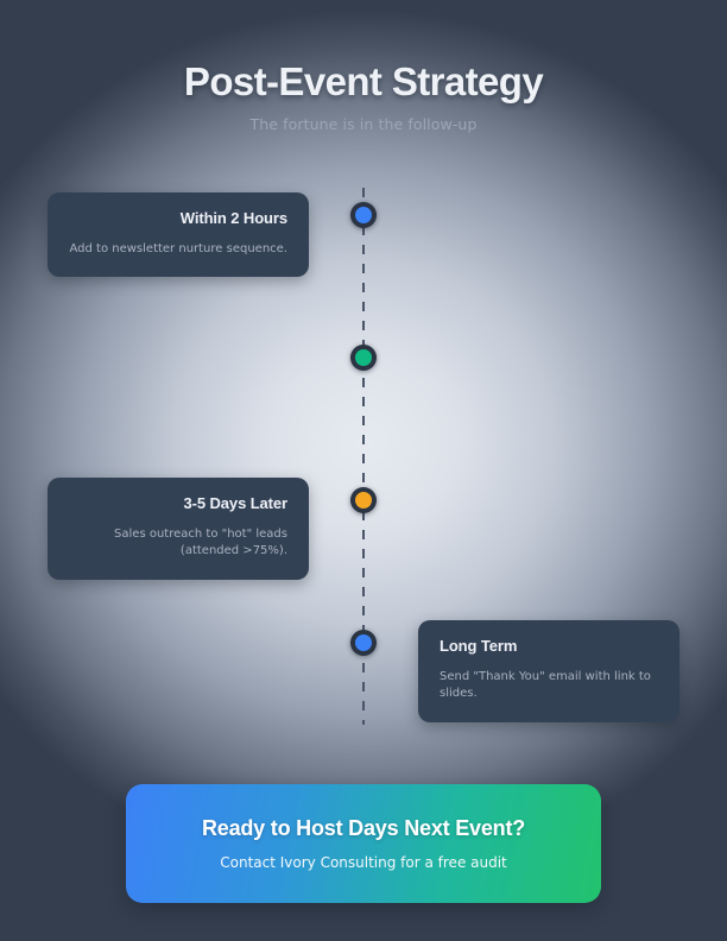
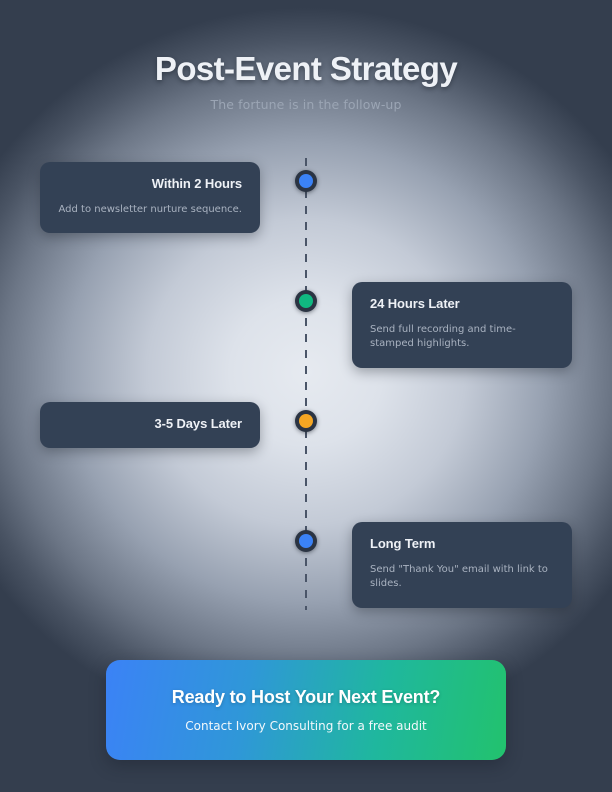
  Post-Event Strategy
  The fortune is in the follow-up
  Within 2 Hours
  Add to newsletter nurture sequence.
+ 24 Hours Later
+ Send full recording and time-stamped highlights.
  3-5 Days Later
- Sales outreach to "hot" leads (attended >75%).
  Long Term
  Send "Thank You" email with link to slides.
- Ready to Host Days Next Event?
+ Ready to Host Your Next Event?
  Contact Ivory Consulting for a free audit
